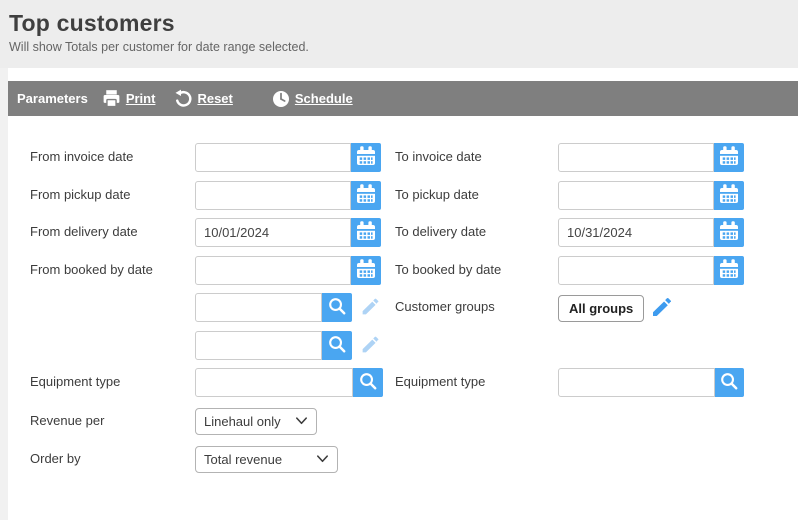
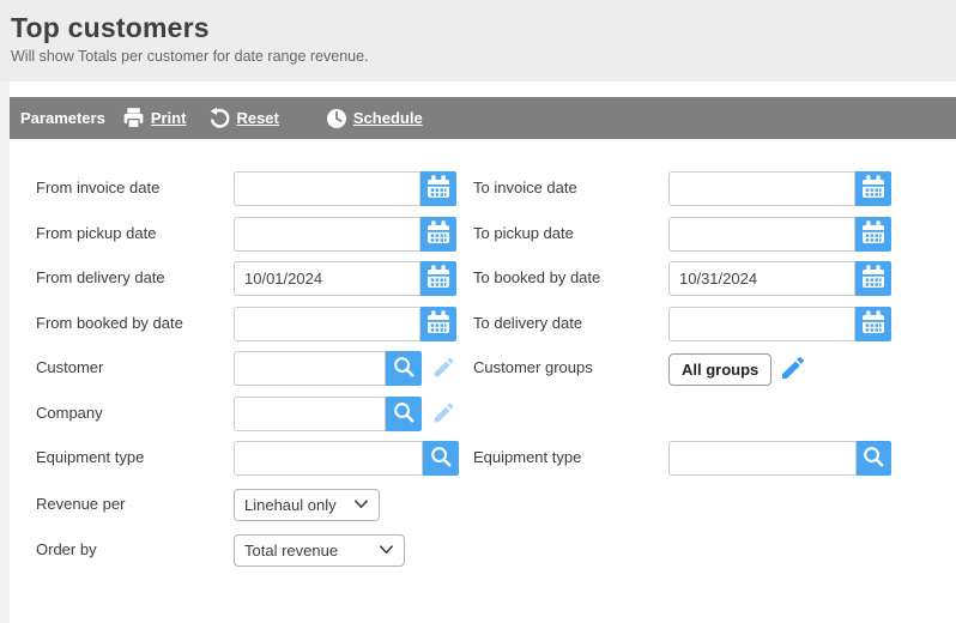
  Top customers
- Will show Totals per customer for date range selected.
+ Will show Totals per customer for date range revenue.
  Parameters
  Print
  Reset
  Schedule
  From invoice date
  From pickup date
  From delivery date
  10/01/2024
  From booked by date
+ Customer
+ Company
  Equipment type
  Revenue per
  Linehaul only
  Order by
  Total revenue
  To invoice date
  To pickup date
- To delivery date
+ To booked by date
  10/31/2024
- To booked by date
+ To delivery date
  Customer groups
  All groups
  Equipment type
